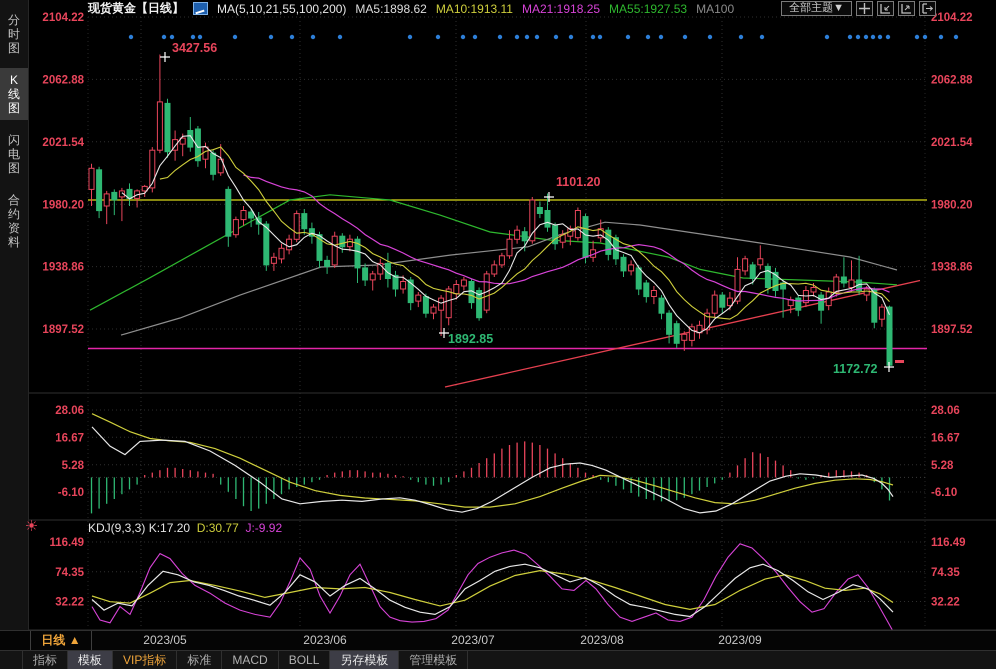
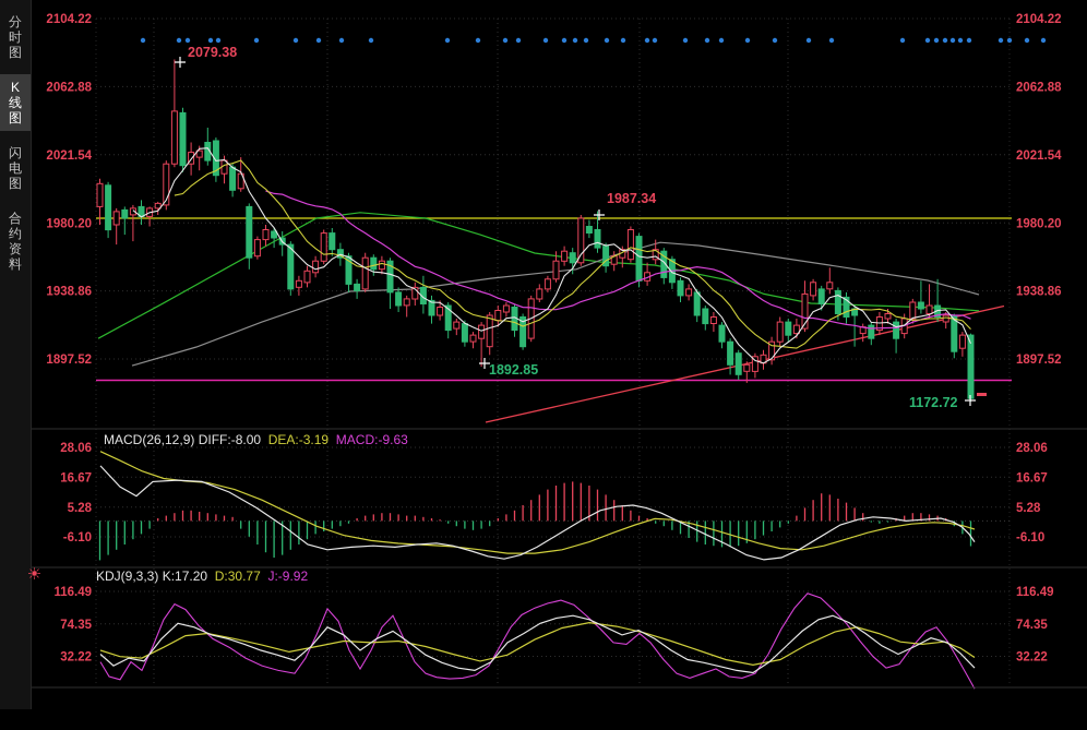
  2104.22
  2104.22
  2062.88
  2062.88
  2021.54
  2021.54
  1980.20
  1980.20
  1938.86
  1938.86
  1897.52
  1897.52
  28.06
  28.06
  16.67
  16.67
  5.28
  5.28
  -6.10
  -6.10
  116.49
  116.49
  74.35
  74.35
  32.22
  32.22
- 3427.56
+ 2079.38
- 1101.20
+ 1987.34
  1892.85
  1172.72
- 现货黄金【日线】
- MA(5,10,21,55,100,200)
- MA5:1898.62
- MA10:1913.11
- MA21:1918.25
- MA55:1927.53
- MA100
- 全部主题▼
  分
  时
  图
  K
  线
  图
  闪
  电
  图
  合
  约
  资
  料
+ MACD(26,12,9) DIFF:-8.00 DEA:-3.19 MACD:-9.63
  ☀
  KDJ(9,3,3) K:17.20 D:30.77 J:-9.92
- 日线 ▲
- 2023/05
- 2023/06
- 2023/07
- 2023/08
- 2023/09
- 指标
- 模板
- VIP指标
- 标准
- MACD
- BOLL
- 另存模板
- 管理模板
